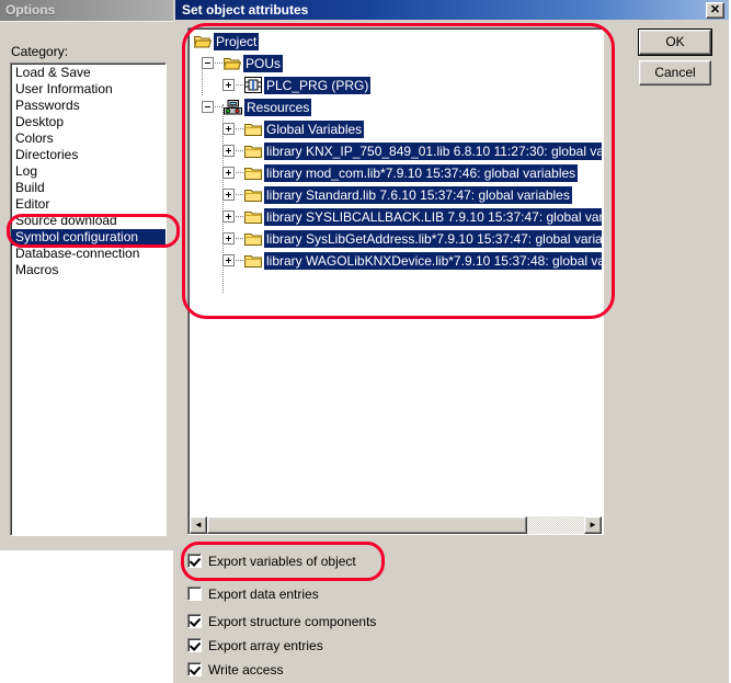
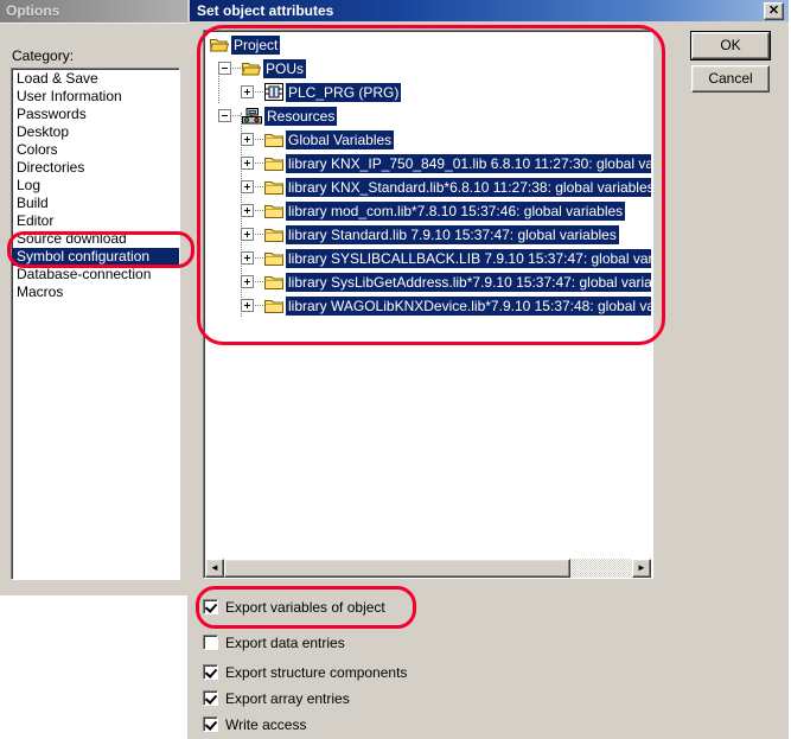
  Options
  Category:
  Load & Save
  User Information
  Passwords
  Desktop
  Colors
  Directories
  Log
  Build
  Editor
  Source download
  Symbol configuration
  Database-connection
  Macros
  Set object attributes
  ✕
  Project
  POUs
  PLC_PRG (PRG)
  Resources
  Global Variables
  library KNX_IP_750_849_01.lib 6.8.10 11:27:30: global va
+ library KNX_Standard.lib*6.8.10 11:27:38: global variables
- library mod_com.lib*7.9.10 15:37:46: global variables
+ library mod_com.lib*7.8.10 15:37:46: global variables
- library Standard.lib 7.6.10 15:37:47: global variables
+ library Standard.lib 7.9.10 15:37:47: global variables
  library SYSLIBCALLBACK.LIB 7.9.10 15:37:47: global var
  library SysLibGetAddress.lib*7.9.10 15:37:47: global varia
  library WAGOLibKNXDevice.lib*7.9.10 15:37:48: global va
  ◄
  ►
  OK
  Cancel
  Export variables of object
  Export data entries
  Export structure components
  Export array entries
  Write access
